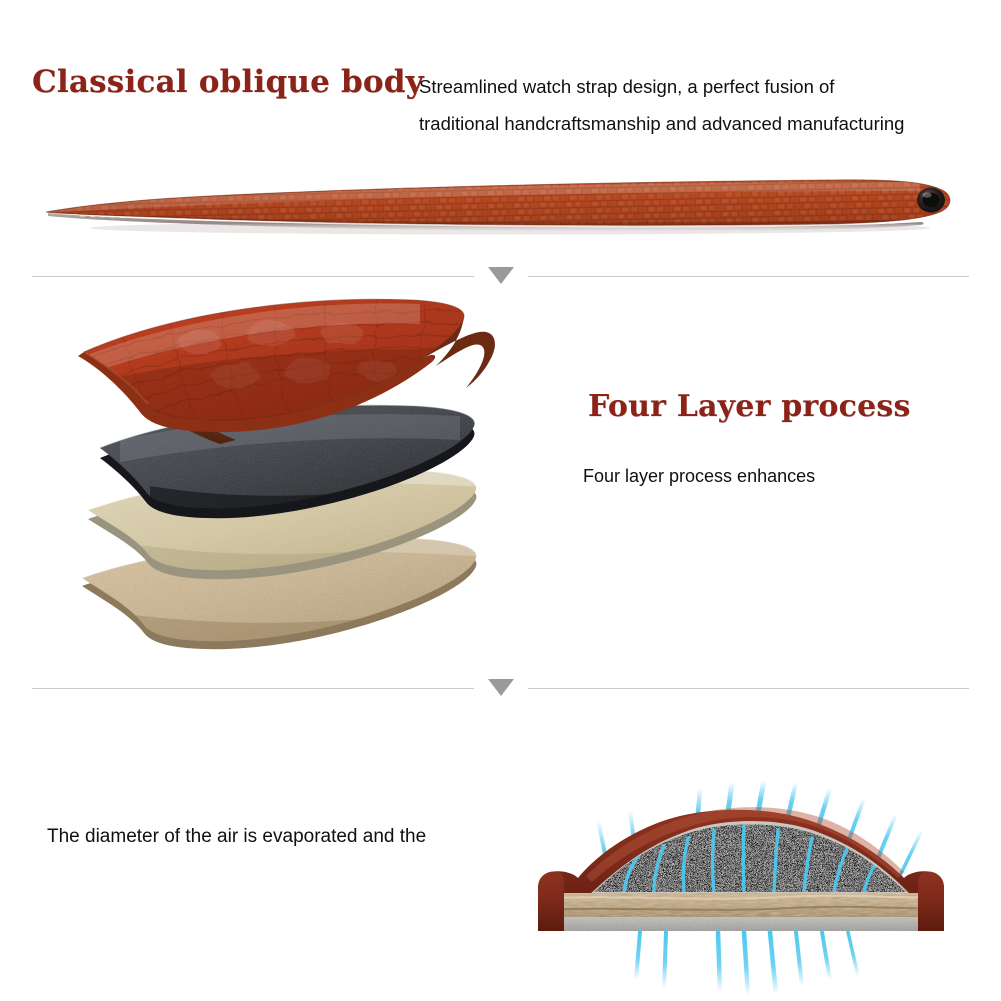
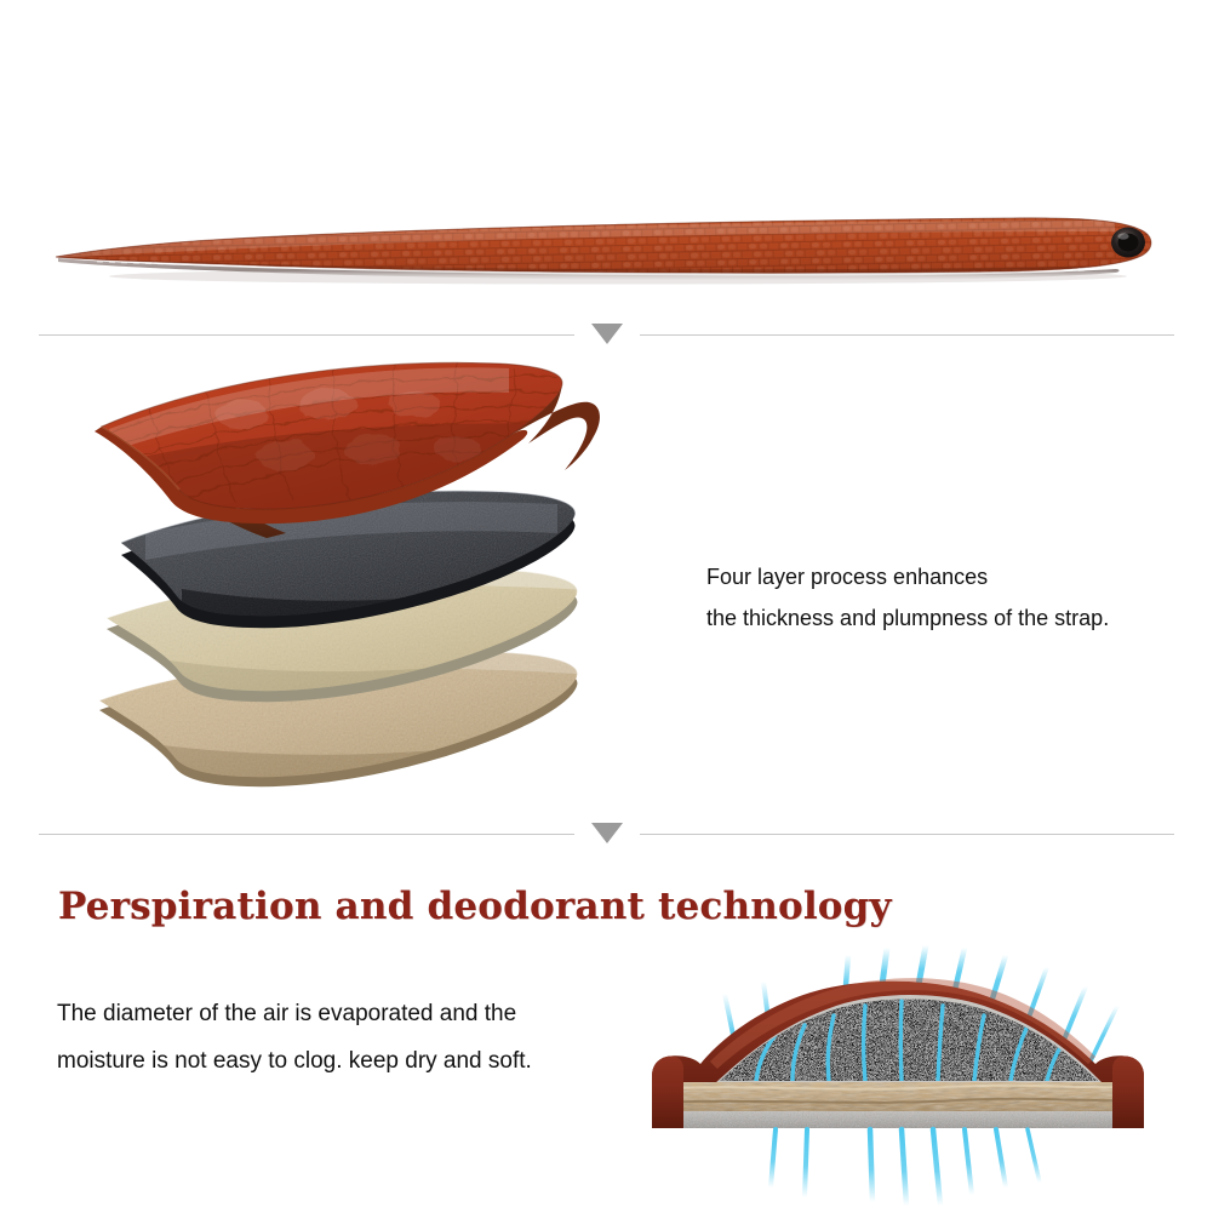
- Classical oblique body
- Streamlined watch strap design, a perfect fusion of
- traditional handcraftsmanship and advanced manufacturing
- Four Layer process
  Four layer process enhances
+ the thickness and plumpness of the strap.
+ Perspiration and deodorant technology
  The diameter of the air is evaporated and the
+ moisture is not easy to clog. keep dry and soft.
